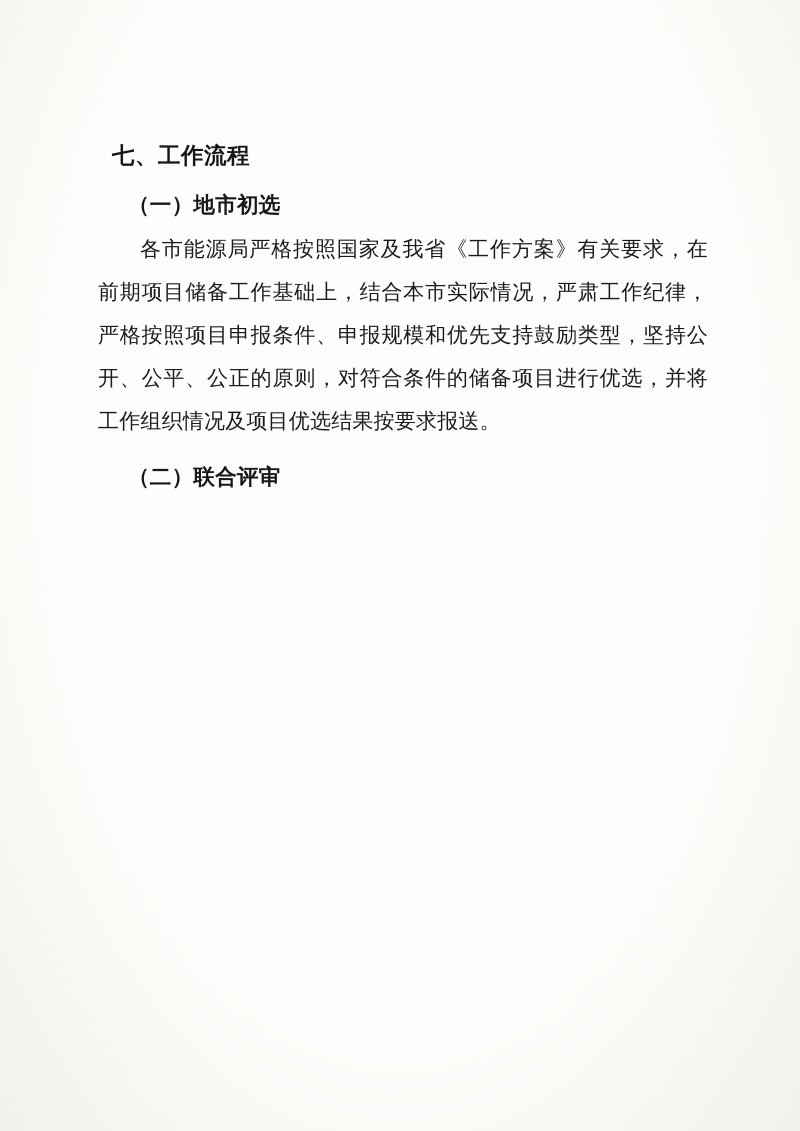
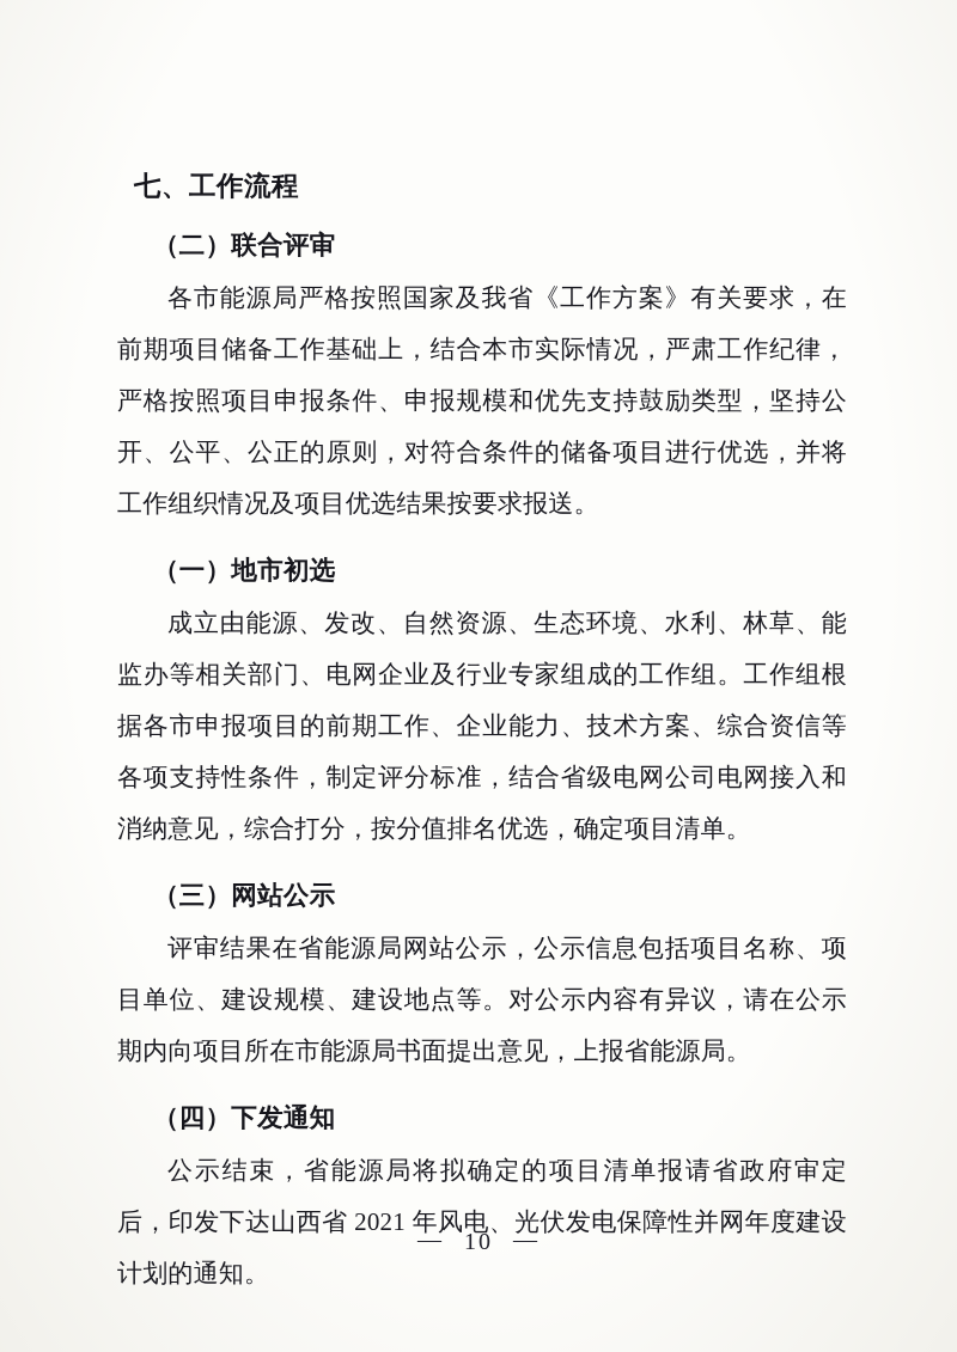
  七、工作流程
- （一）地市初选
+ （二）联合评审
  各市能源局严格按照国家及我省《工作方案》有关要求，在前期项目储备工作基础上，结合本市实际情况，严肃工作纪律，严格按照项目申报条件、申报规模和优先支持鼓励类型，坚持公开、公平、公正的原则，对符合条件的储备项目进行优选，并将工作组织情况及项目优选结果按要求报送。
- （二）联合评审
+ （一）地市初选
+ 成立由能源、发改、自然资源、生态环境、水利、林草、能监办等相关部门、电网企业及行业专家组成的工作组。工作组根据各市申报项目的前期工作、企业能力、技术方案、综合资信等各项支持性条件，制定评分标准，结合省级电网公司电网接入和消纳意见，综合打分，按分值排名优选，确定项目清单。
+ （三）网站公示
+ 评审结果在省能源局网站公示，公示信息包括项目名称、项目单位、建设规模、建设地点等。对公示内容有异议，请在公示期内向项目所在市能源局书面提出意见，上报省能源局。
+ （四）下发通知
+ 公示结束，省能源局将拟确定的项目清单报请省政府审定后，印发下达山西省 2021 年风电、光伏发电保障性并网年度建设计划的通知。
+ — 10 —
